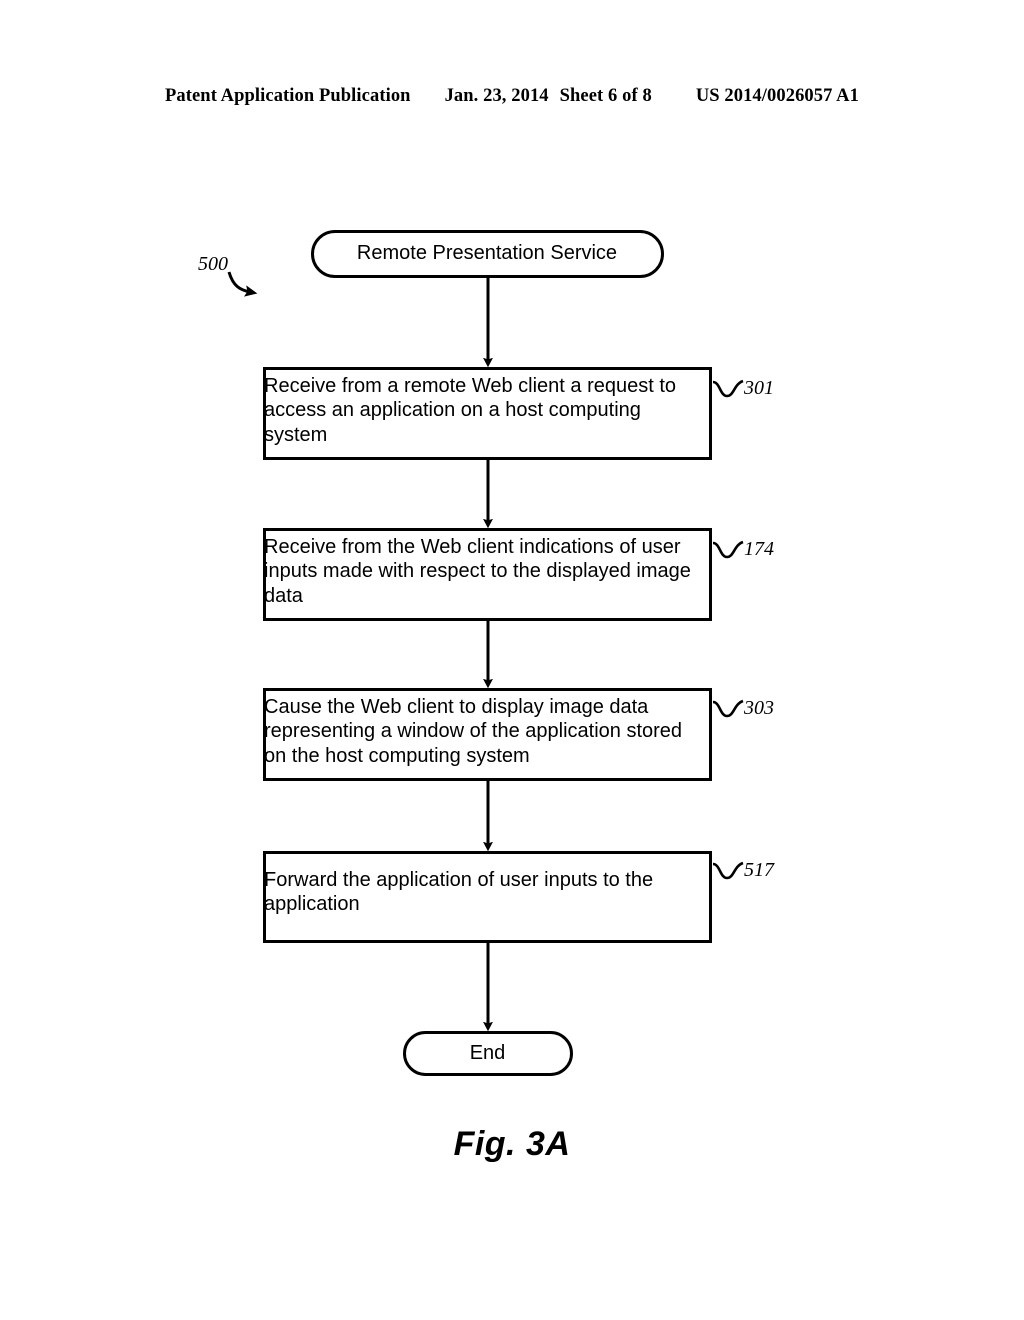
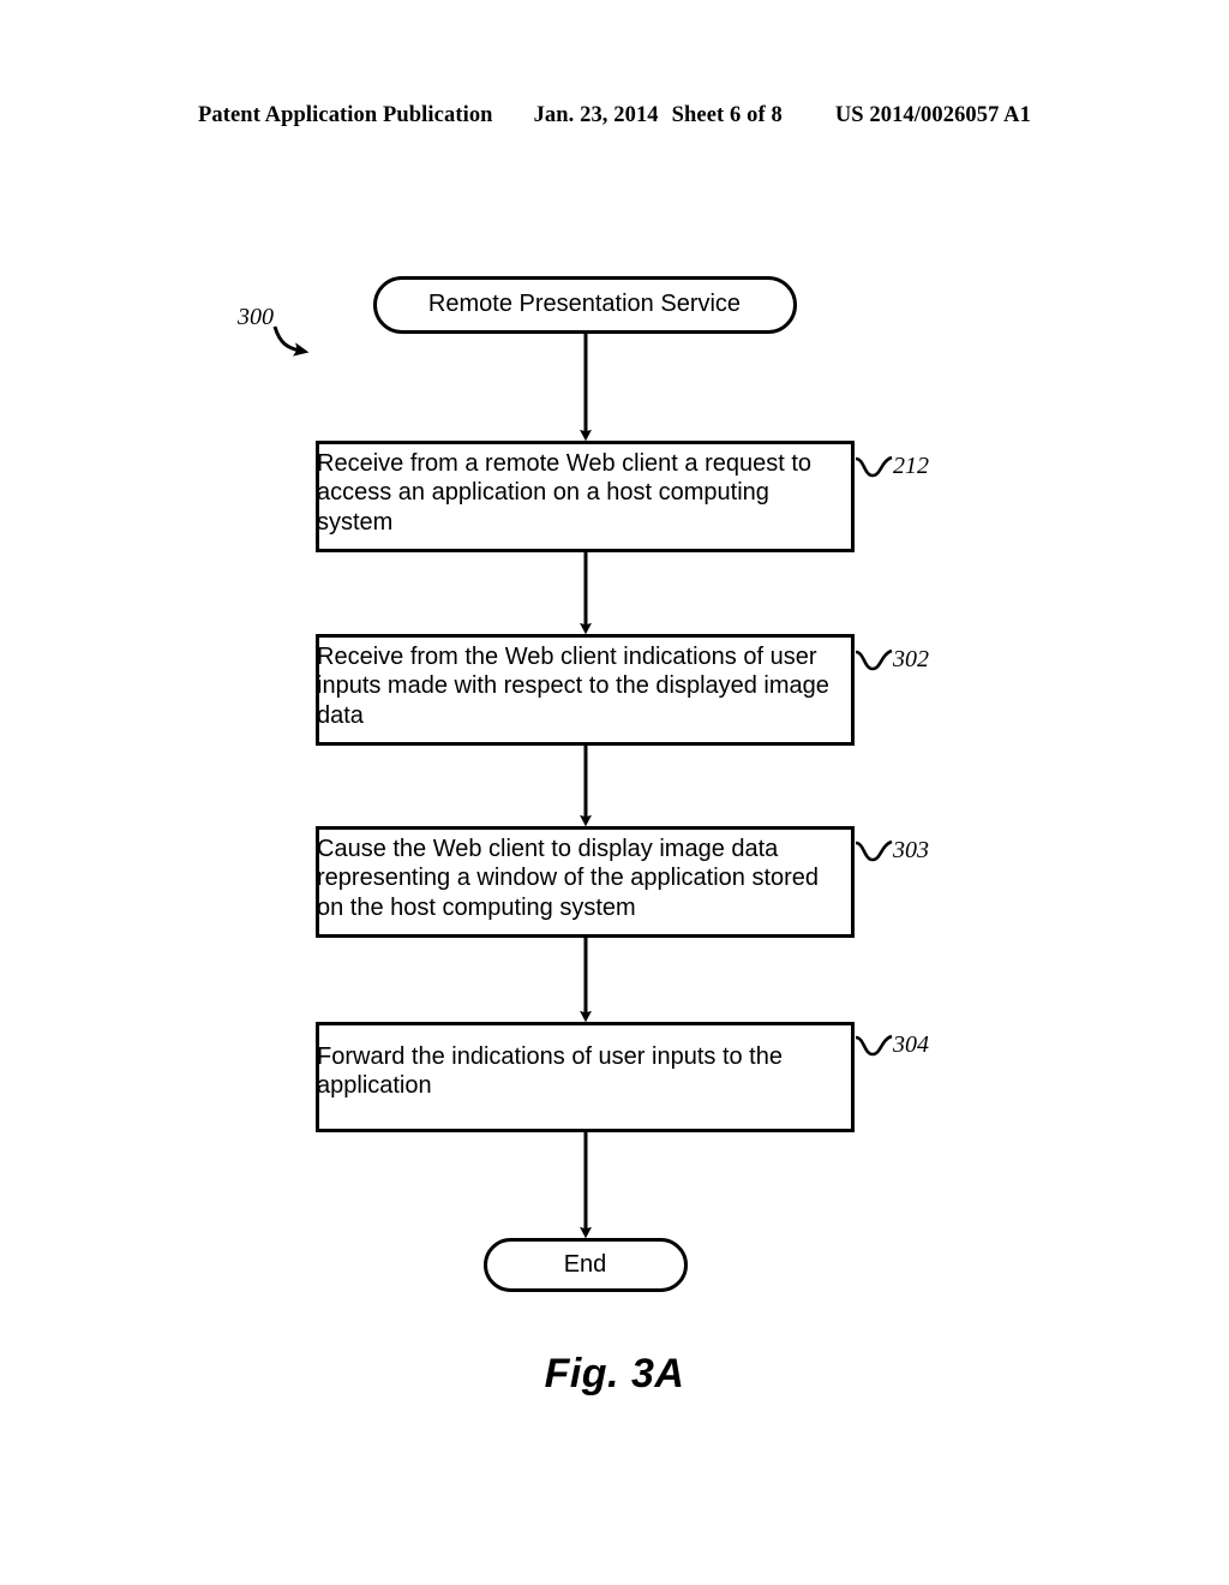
  Patent Application Publication Jan. 23, 2014 Sheet 6 of 8 US 2014/0026057 A1
- 500
+ 300
  Remote Presentation Service
  Receive from a remote Web client a request to access an application on a host computing system
- 301
+ 212
  Receive from the Web client indications of user inputs made with respect to the displayed image data
- 174
+ 302
  Cause the Web client to display image data representing a window of the application stored on the host computing system
  303
- Forward the application of user inputs to the application
+ Forward the indications of user inputs to the application
- 517
+ 304
  End
  Fig. 3A
